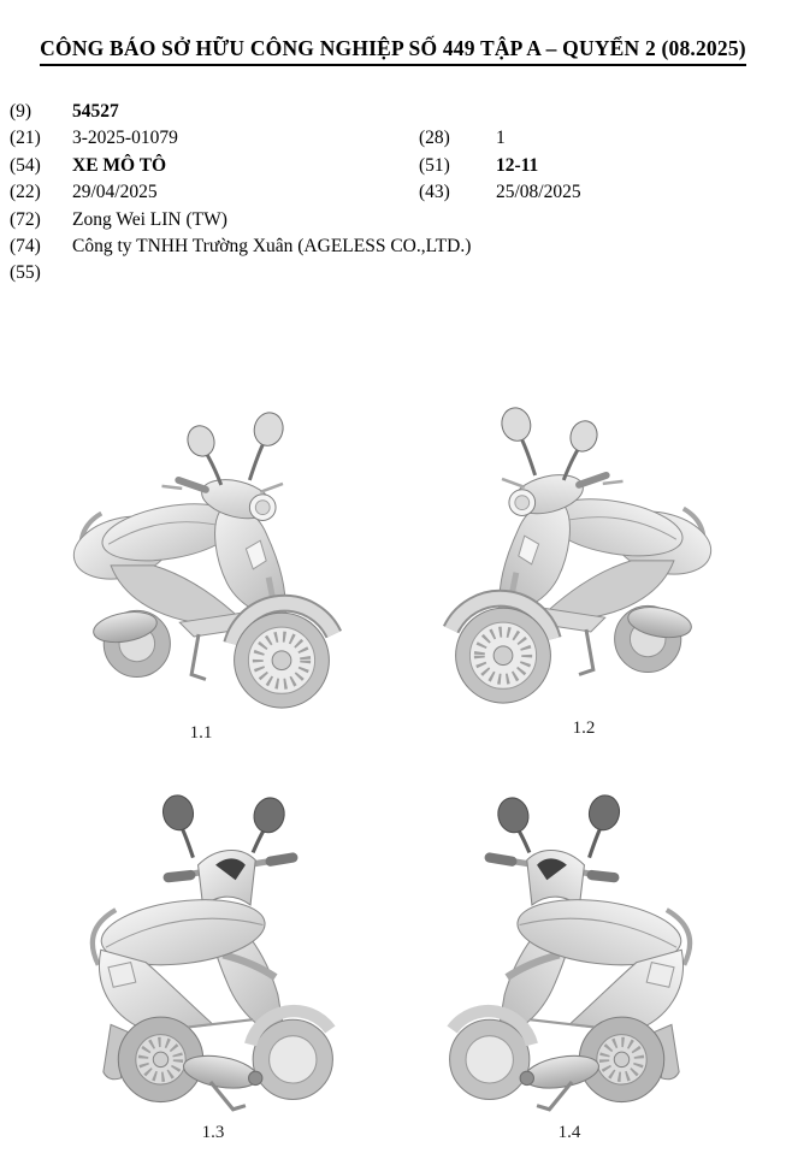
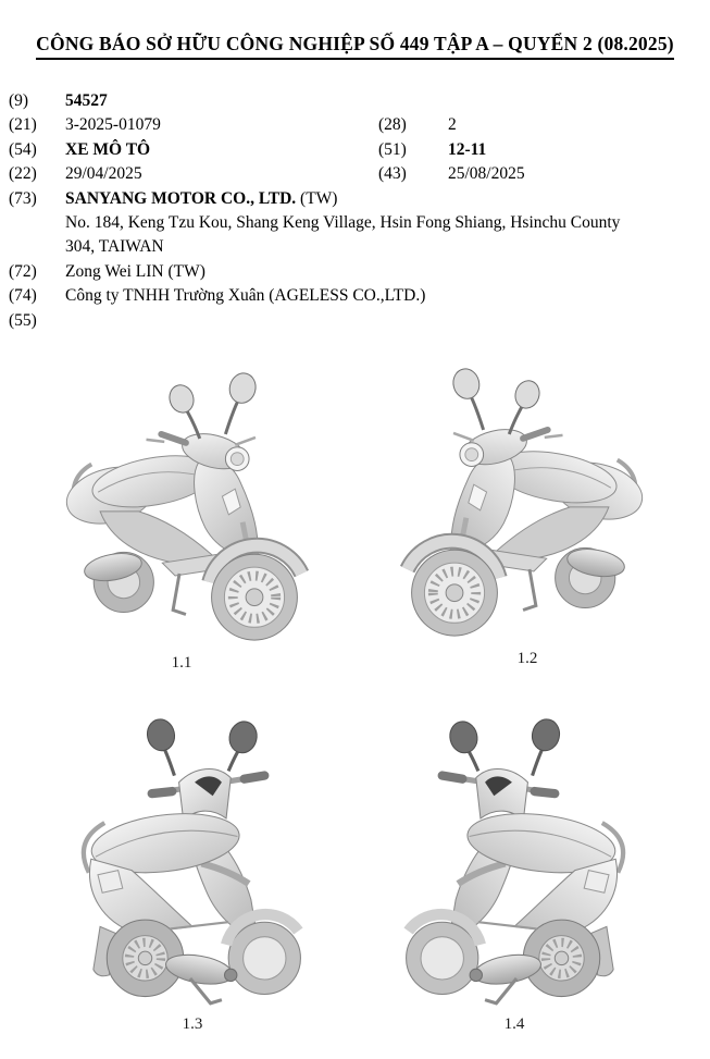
  CÔNG BÁO SỞ HỮU CÔNG NGHIỆP SỐ 449 TẬP A – QUYỂN 2 (08.2025)
  (9)
  54527
  (21)
  3-2025-01079
  (28)
- 1
+ 2
  (54)
  XE MÔ TÔ
  (51)
  12-11
  (22)
  29/04/2025
  (43)
  25/08/2025
+ (73)
+ SANYANG MOTOR CO., LTD. (TW)
+ No. 184, Keng Tzu Kou, Shang Keng Village, Hsin Fong Shiang, Hsinchu County
+ 304, TAIWAN
  (72)
  Zong Wei LIN (TW)
  (74)
  Công ty TNHH Trường Xuân (AGELESS CO.,LTD.)
  (55)
  1.1
  1.2
  1.3
  1.4
